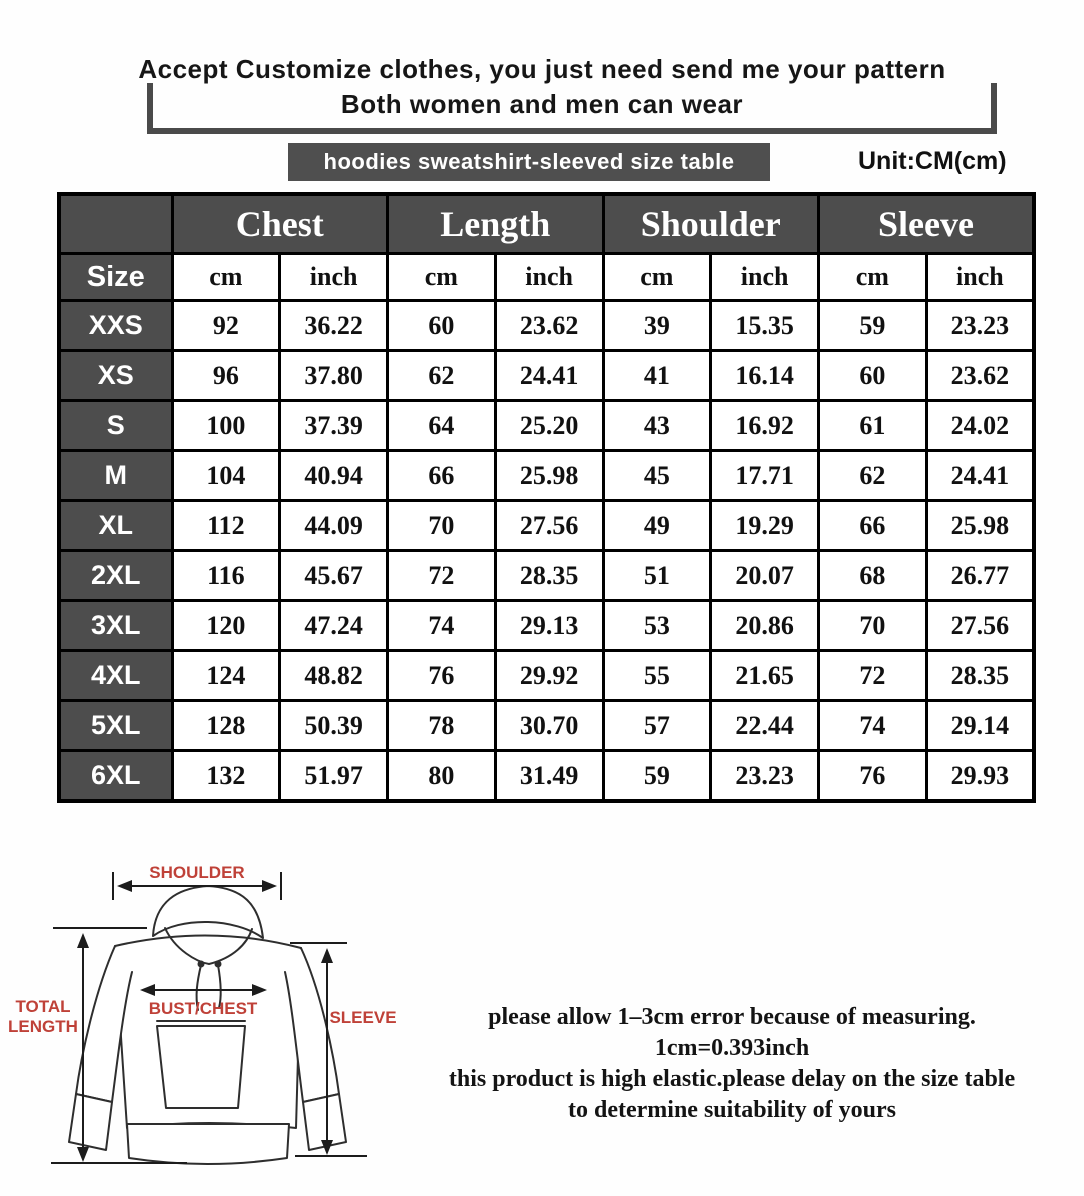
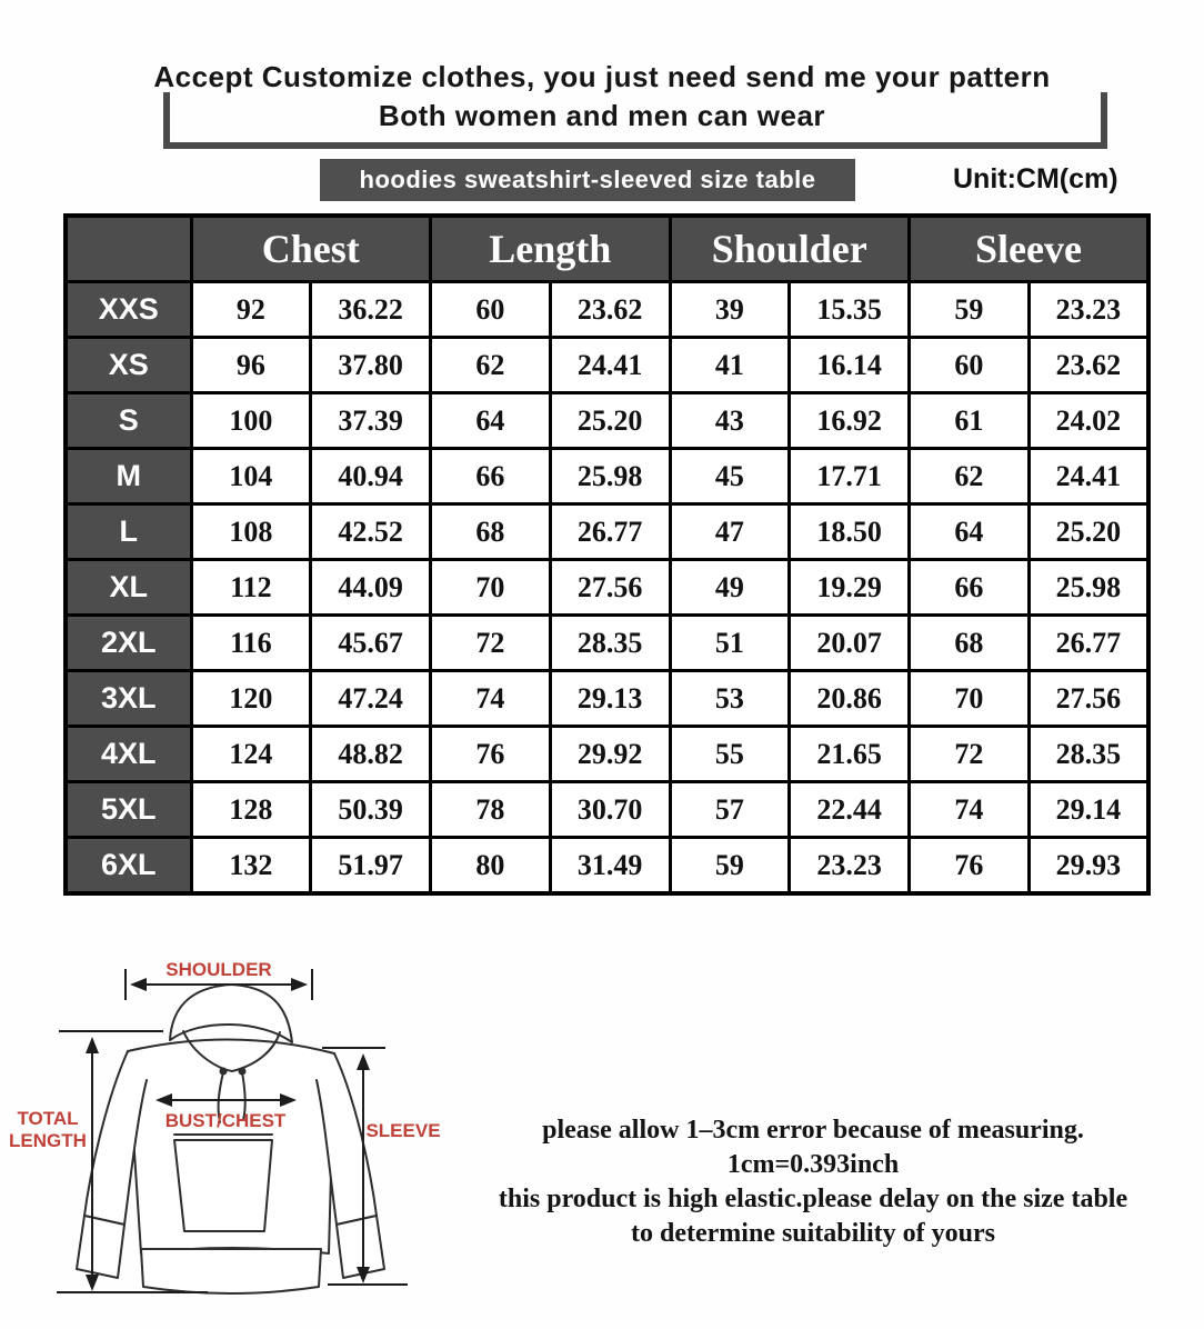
  Accept Customize clothes, you just need send me your pattern
  Both women and men can wear
  hoodies sweatshirt-sleeved size table
  Unit:CM(cm)
  	Chest	Length	Shoulder	Sleeve
- Size	cm	inch	cm	inch	cm	inch	cm	inch
  XXS	92	36.22	60	23.62	39	15.35	59	23.23
  XS	96	37.80	62	24.41	41	16.14	60	23.62
  S	100	37.39	64	25.20	43	16.92	61	24.02
  M	104	40.94	66	25.98	45	17.71	62	24.41
+ L	108	42.52	68	26.77	47	18.50	64	25.20
  XL	112	44.09	70	27.56	49	19.29	66	25.98
  2XL	116	45.67	72	28.35	51	20.07	68	26.77
  3XL	120	47.24	74	29.13	53	20.86	70	27.56
  4XL	124	48.82	76	29.92	55	21.65	72	28.35
  5XL	128	50.39	78	30.70	57	22.44	74	29.14
  6XL	132	51.97	80	31.49	59	23.23	76	29.93
  SHOULDER
  TOTAL
  LENGTH
  BUST/CHEST
  SLEEVE
  please allow 1–3cm error because of measuring.
  1cm=0.393inch
  this product is high elastic.please delay on the size table
  to determine suitability of yours
